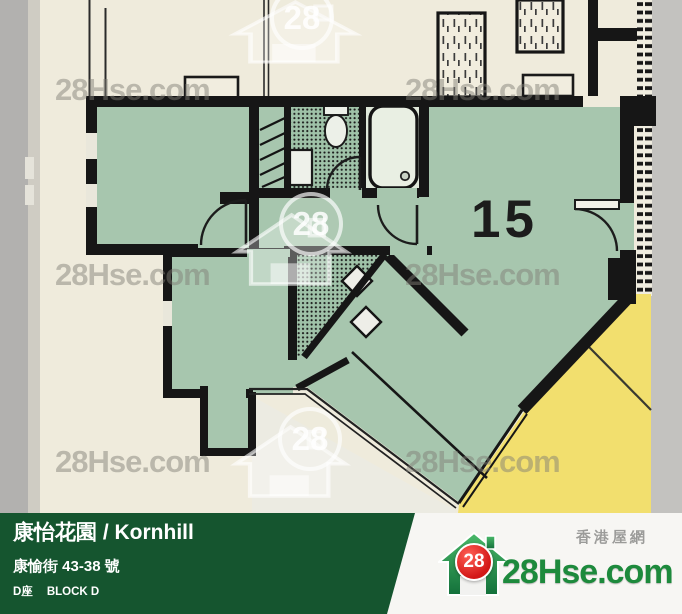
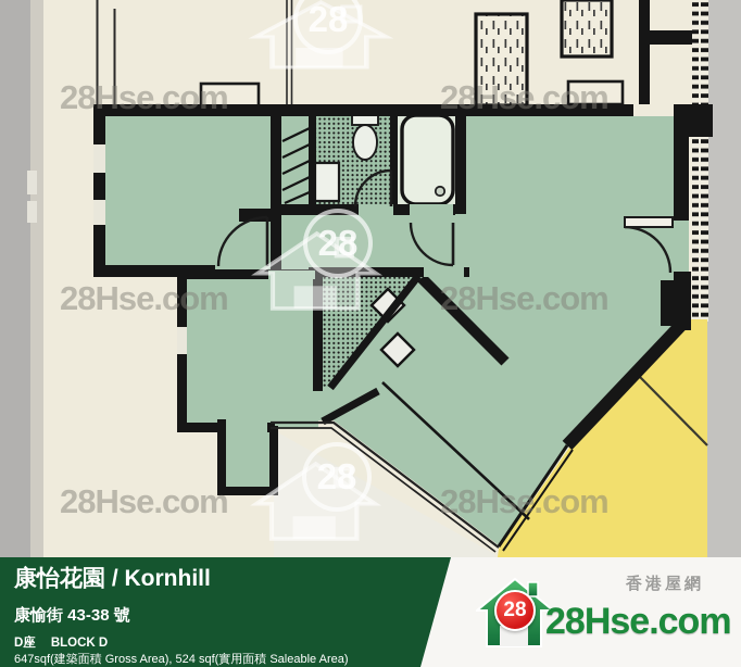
  28Hse.com
  28Hse.com
  28Hse.com
  28Hse.com
  28Hse.com
  28Hse.com
  28
  28
  28
- 15
  康怡花園 / Kornhill
  康愉街 43-38 號
  D座 BLOCK D
+ 647sqf(建築面積 Gross Area), 524 sqf(實用面積 Saleable Area)
  28
  香港屋網
  28Hse.com
